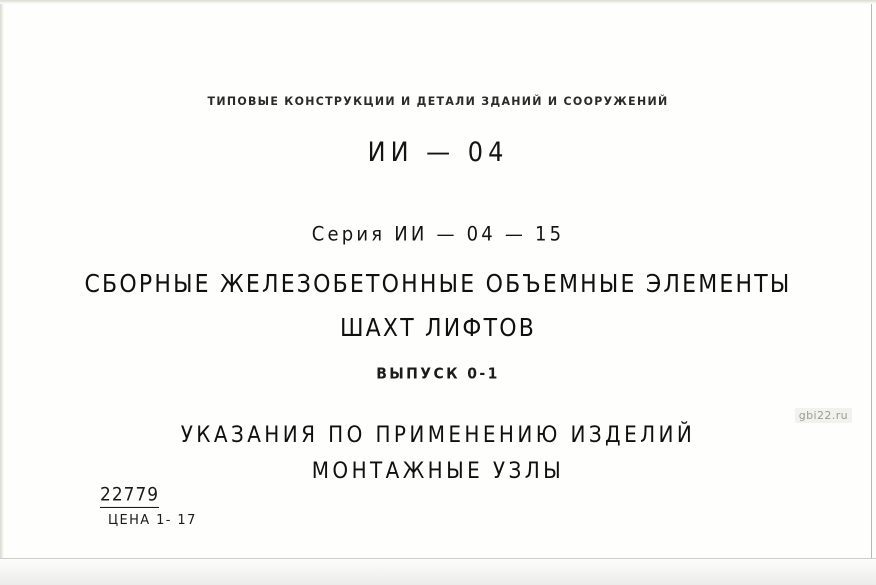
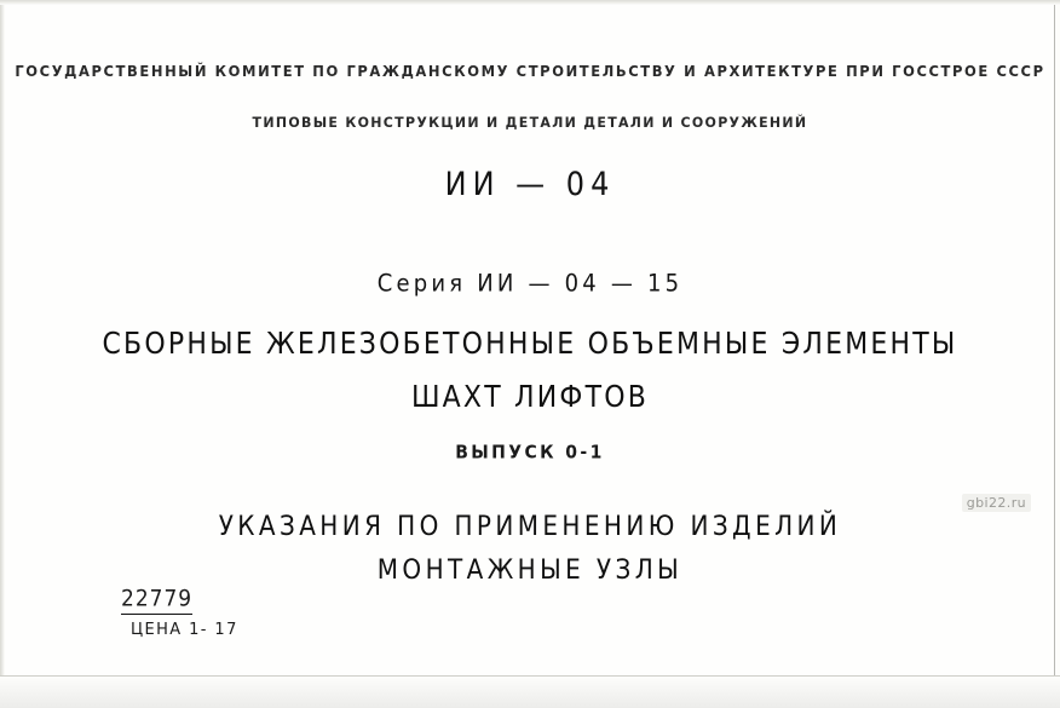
+ ГОСУДАРСТВЕННЫЙ КОМИТЕТ ПО ГРАЖДАНСКОМУ СТРОИТЕЛЬСТВУ И АРХИТЕКТУРЕ ПРИ ГОССТРОЕ СССР
- ТИПОВЫЕ КОНСТРУКЦИИ И ДЕТАЛИ ЗДАНИЙ И СООРУЖЕНИЙ
+ ТИПОВЫЕ КОНСТРУКЦИИ И ДЕТАЛИ ДЕТАЛИ И СООРУЖЕНИЙ
  ИИ — 04
  Серия ИИ — 04 — 15
  СБОРНЫЕ ЖЕЛЕЗОБЕТОННЫЕ ОБЪЕМНЫЕ ЭЛЕМЕНТЫ
  ШАХТ ЛИФТОВ
  ВЫПУСК 0-1
  УКАЗАНИЯ ПО ПРИМЕНЕНИЮ ИЗДЕЛИЙ
  МОНТАЖНЫЕ УЗЛЫ
  22779
  ЦЕНА 1- 17
  gbi22.ru
